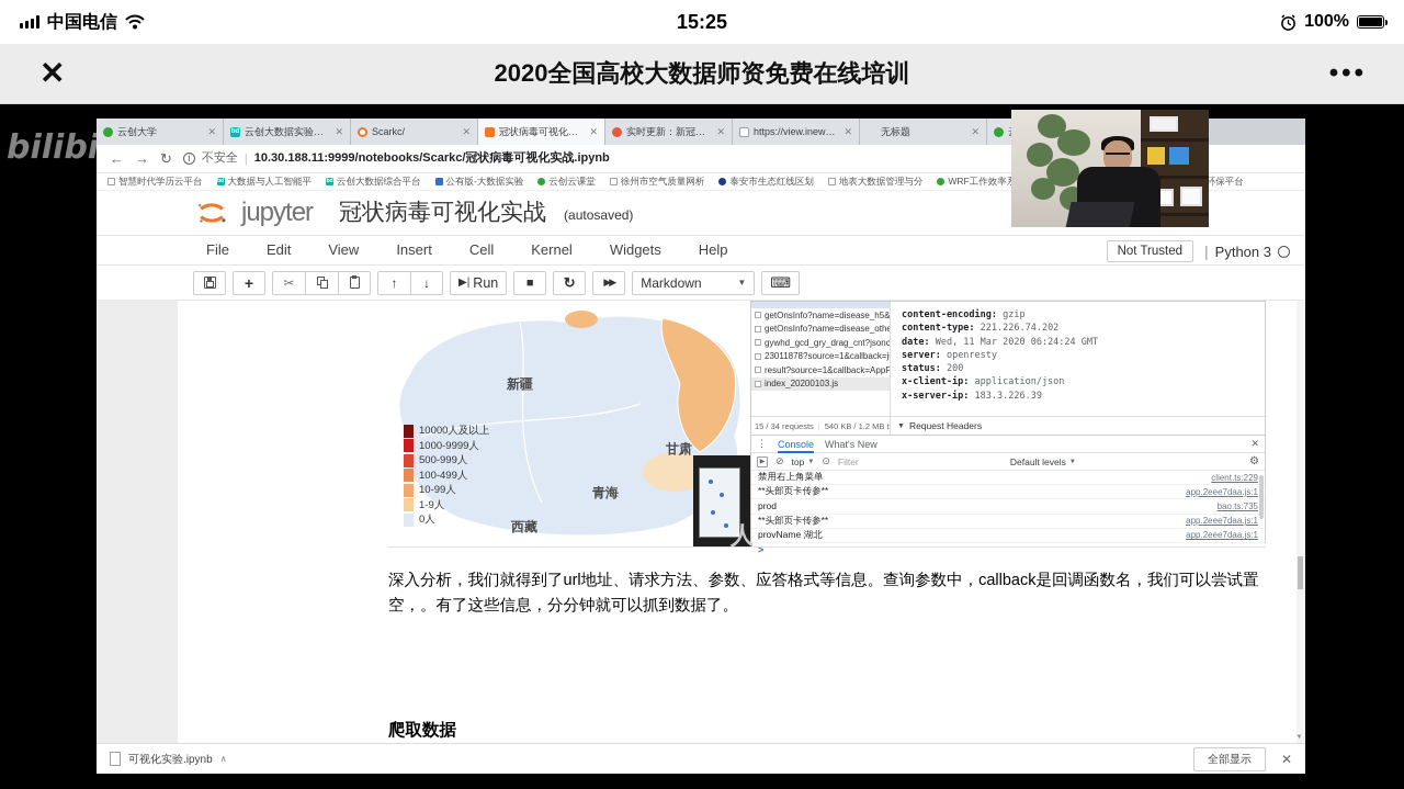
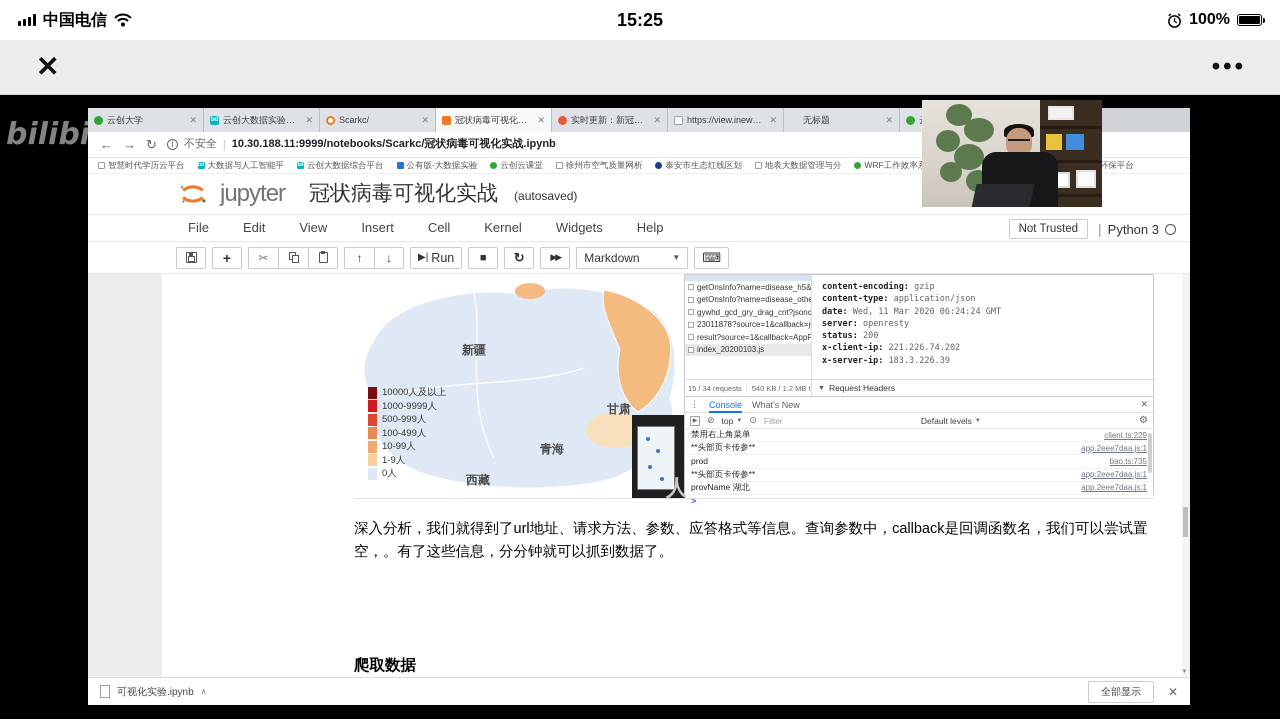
  中国电信
  15:25
  100%
  ✕
- 2020全国高校大数据师资免费在线培训
  •••
  bilibi
  云创大学
  ✕
  云创大数据实验平台
  ✕
  Scarkc/
  ✕
  ✕
  实时更新：新冠肺炎
  ✕
  https://view.inews.q
  ✕
  无标题
  ✕
  ←
  →
  ↻
  i
  不安全
  |
  10.30.188.11:9999/notebooks/Scarkc/冠状病毒可视化实战.ipynb
  智慧时代学历云平台
  大数据与人工智能平
  云创大数据综合平台
  公有版-大数据实验
  云创云课堂
  徐州市空气质量网析
  泰安市生态红线区划
  地表大数据管理与分
  WRF工作效率
  jupyter
  冠状病毒可视化实战
  (autosaved)
  File Edit View Insert Cell Kernel Widgets Help
  Not Trusted
  |
  Python 3
  +
  ✂
  ↑
  ↓
  ▶|
  Run
  ■
  ↻
  ▶▶
  Markdown
  ▼
  ⌨
  新疆
  甘肃
  青海
  西藏
  10000人及以上
  1000-9999人
  500-999人
  100-499人
  10-99人
  1-9人
  0人
  人
  getOnsInfo?name=disease_h5&
  getOnsInfo?name=disease_othe
  gywhd_gcd_gry_drag_cnt?jsonc
  23011878?source=1&callback=j
  result?source=1&callback=AppP
  index_20200103.js
  15 / 34 requests
  |
  content-encoding: gzip
- content-type: 221.226.74.202
+ content-type: application/json
  date: Wed, 11 Mar 2020 06:24:24 GMT
  server: openresty
  status: 200
- x-client-ip: application/json
+ x-client-ip: 221.226.74.202
  x-server-ip: 183.3.226.39
  Request Headers
  ⋮
  Console
  What's New
  ✕
  ⊘
  top
  ⊙
  Filter
  Default levels
  ⚙
  禁用右上角菜单
  client.ts:229
  **头部页卡传参**
  app.2eee7daa.js:1
  prod
  bao.ts:735
  **头部页卡传参**
  app.2eee7daa.js:1
  provName 湖北
  app.2eee7daa.js:1
  >
  深入分析，我们就得到了url地址、请求方法、参数、应答格式等信息。查询参数中，callback是回调函数名，我们可以尝试置空，。有了这些信息，分分钟就可以抓到数据了。
  爬取数据
  可视化实验.ipynb
  ∧
  全部显示
  ✕
